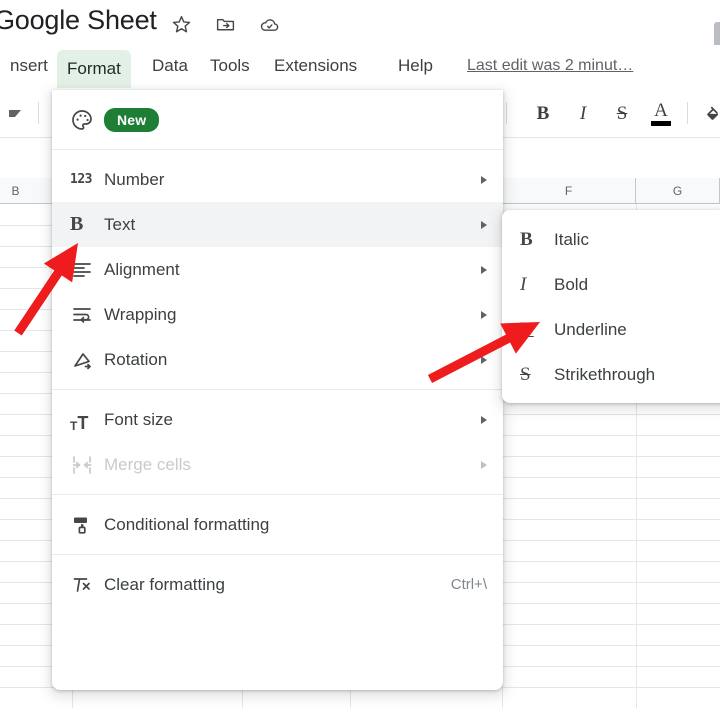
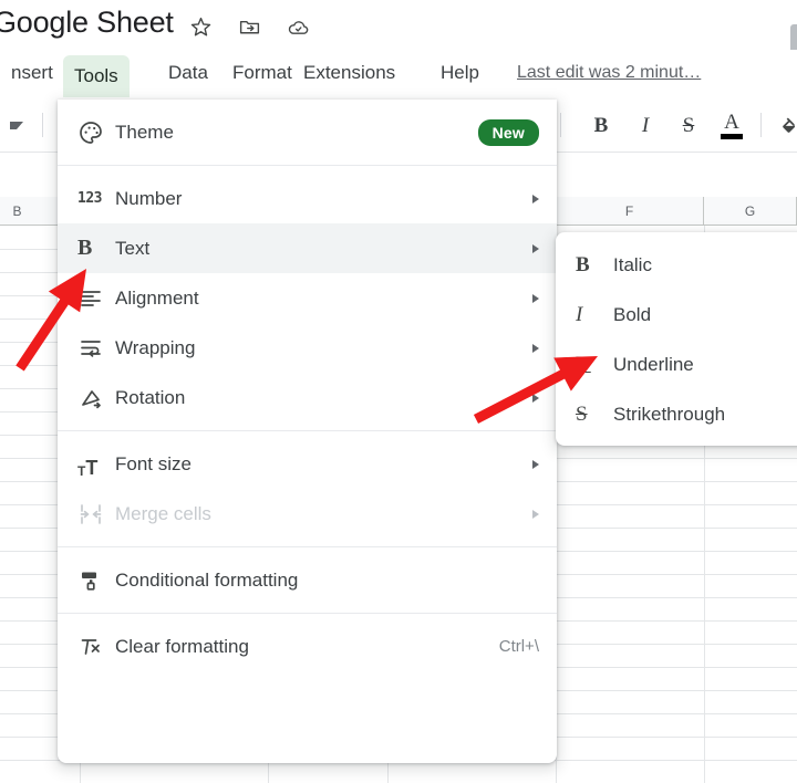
  B
  F
  G
  Google Sheet
  nsert
- Format
+ Tools
  Data
- Tools
+ Format
  Extensions
  Help
  Last edit was 2 minut…
  B
  I
  S
  A
+ Theme
  New
  123
  Number
  B
  Text
  Alignment
  Wrapping
  Rotation
  T
  T
  Font size
  Merge cells
  Conditional formatting
  Clear formatting
  Ctrl+\
  B
  Italic
  I
  Bold
  Underline
  S
  Strikethrough
